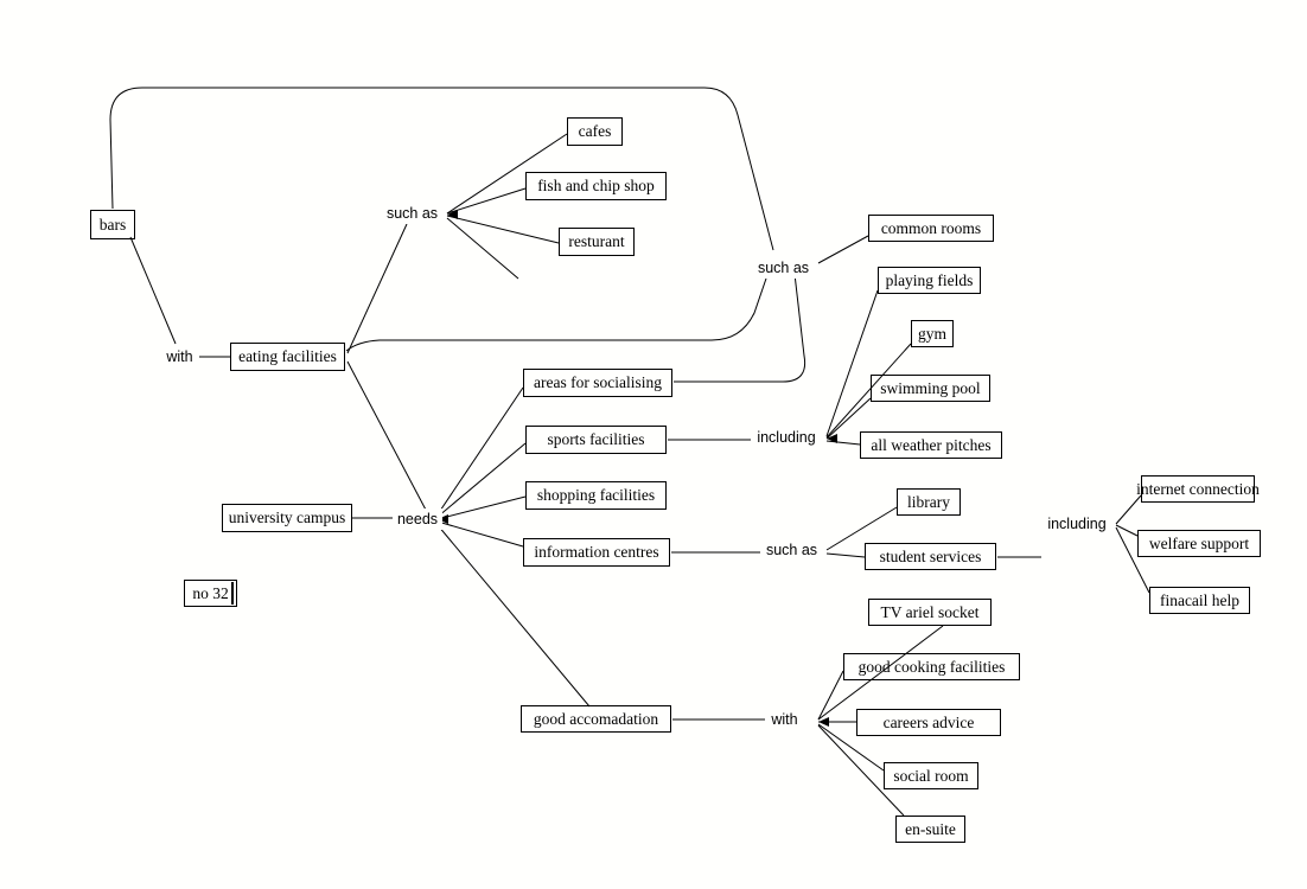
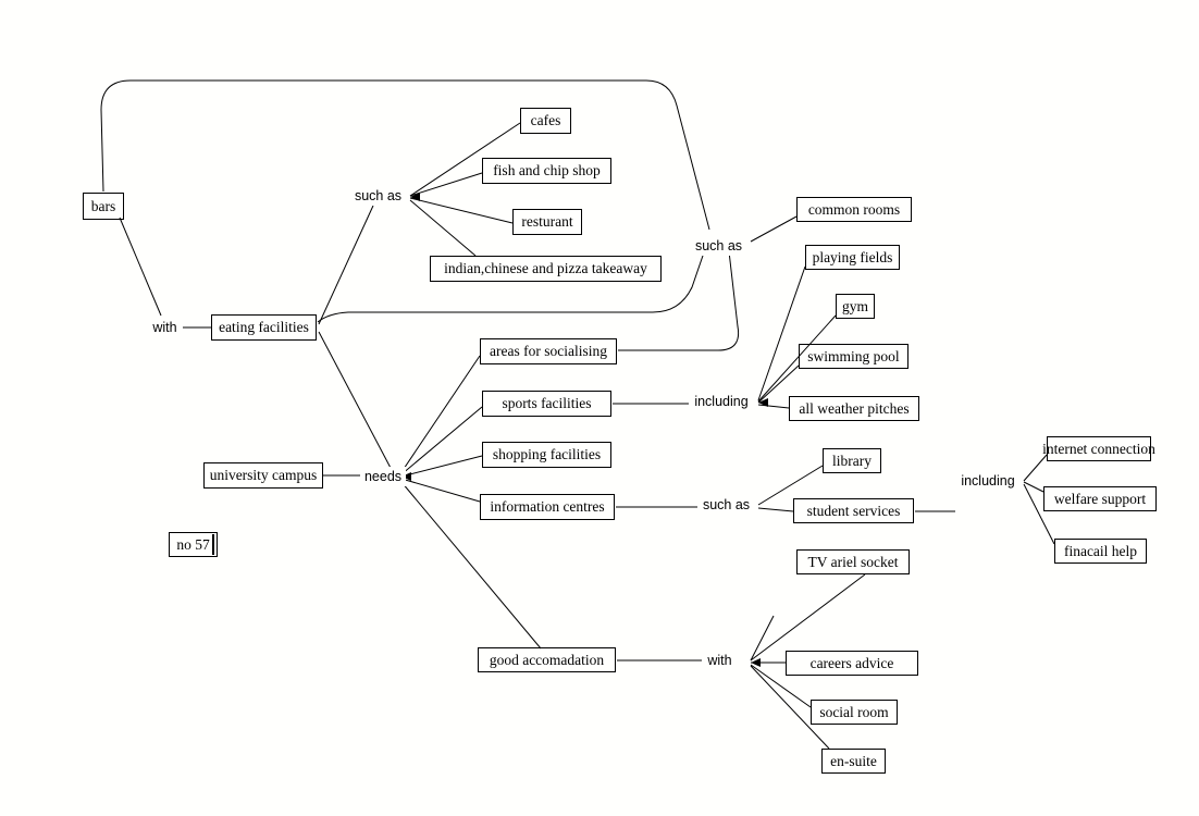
  bars
  cafes
  fish and chip shop
  resturant
+ indian,chinese and pizza takeaway
  eating facilities
  areas for socialising
  sports facilities
  shopping facilities
  information centres
  university campus
- no 32
+ no 57
  common rooms
  playing fields
  gym
  swimming pool
  all weather pitches
  library
  student services
  internet connection
  welfare support
  finacail help
  TV ariel socket
- good cooking facilities
  careers advice
  social room
  en-suite
  good accomadation
  with
  such as
  such as
  including
  such as
  including
  needs
  with
